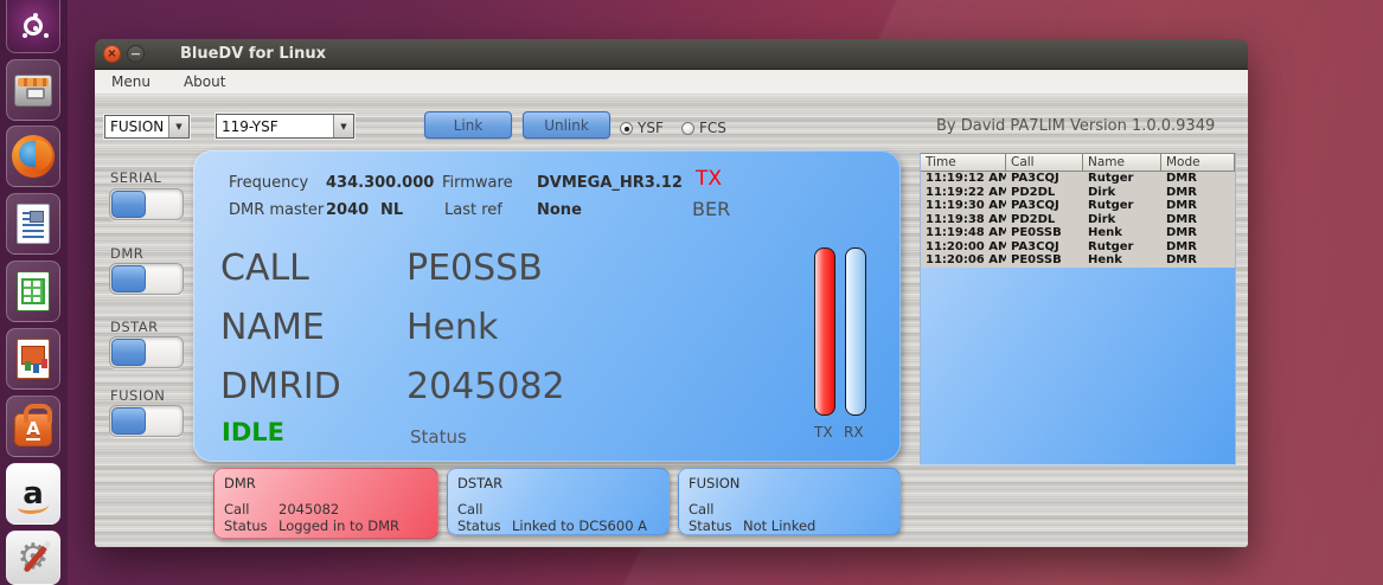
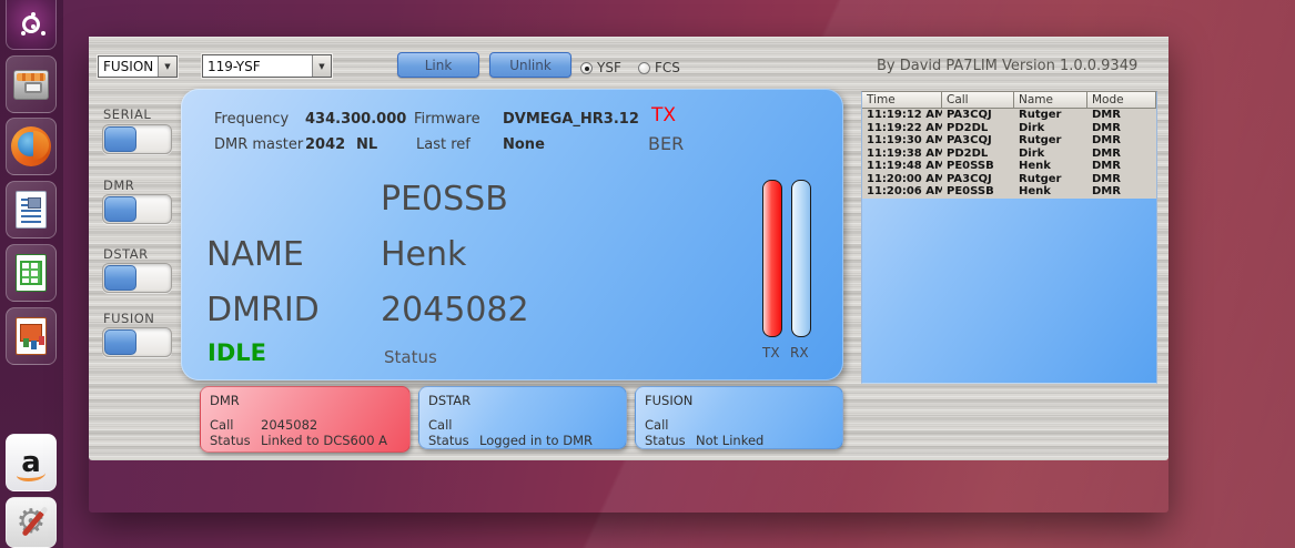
- A
  a
  ⚙
- ×
- −
- BlueDV for Linux
- Menu
- About
  FUSION
  ▼
  119-YSF
  ▼
  Link
  Unlink
  YSF
  FCS
  By David PA7LIM Version 1.0.0.9349
  SERIAL
  DMR
  DSTAR
  FUSION
  Frequency
  434.300.000
  Firmware
  DVMEGA_HR3.12
  TX
  DMR master
- 2040
+ 2042
  NL
  Last ref
  None
  BER
- CALL
  PE0SSB
  NAME
  Henk
  DMRID
  2045082
  IDLE
  Status
  TX
  RX
  Time
  Call
  Name
  Mode
  11:19:12 AM
  PA3CQJ
  Rutger
  DMR
  11:19:22 AM
  PD2DL
  Dirk
  DMR
  11:19:30 AM
  PA3CQJ
  Rutger
  DMR
  11:19:38 AM
  PD2DL
  Dirk
  DMR
  11:19:48 AM
  PE0SSB
  Henk
  DMR
  11:20:00 AM
  PA3CQJ
  Rutger
  DMR
  11:20:06 AM
  PE0SSB
  Henk
  DMR
  DMR
  Call
  2045082
  Status
- Logged in to DMR
+ Linked to DCS600 A
  DSTAR
  Call
  Status
- Linked to DCS600 A
+ Logged in to DMR
  FUSION
  Call
  Status
  Not Linked
